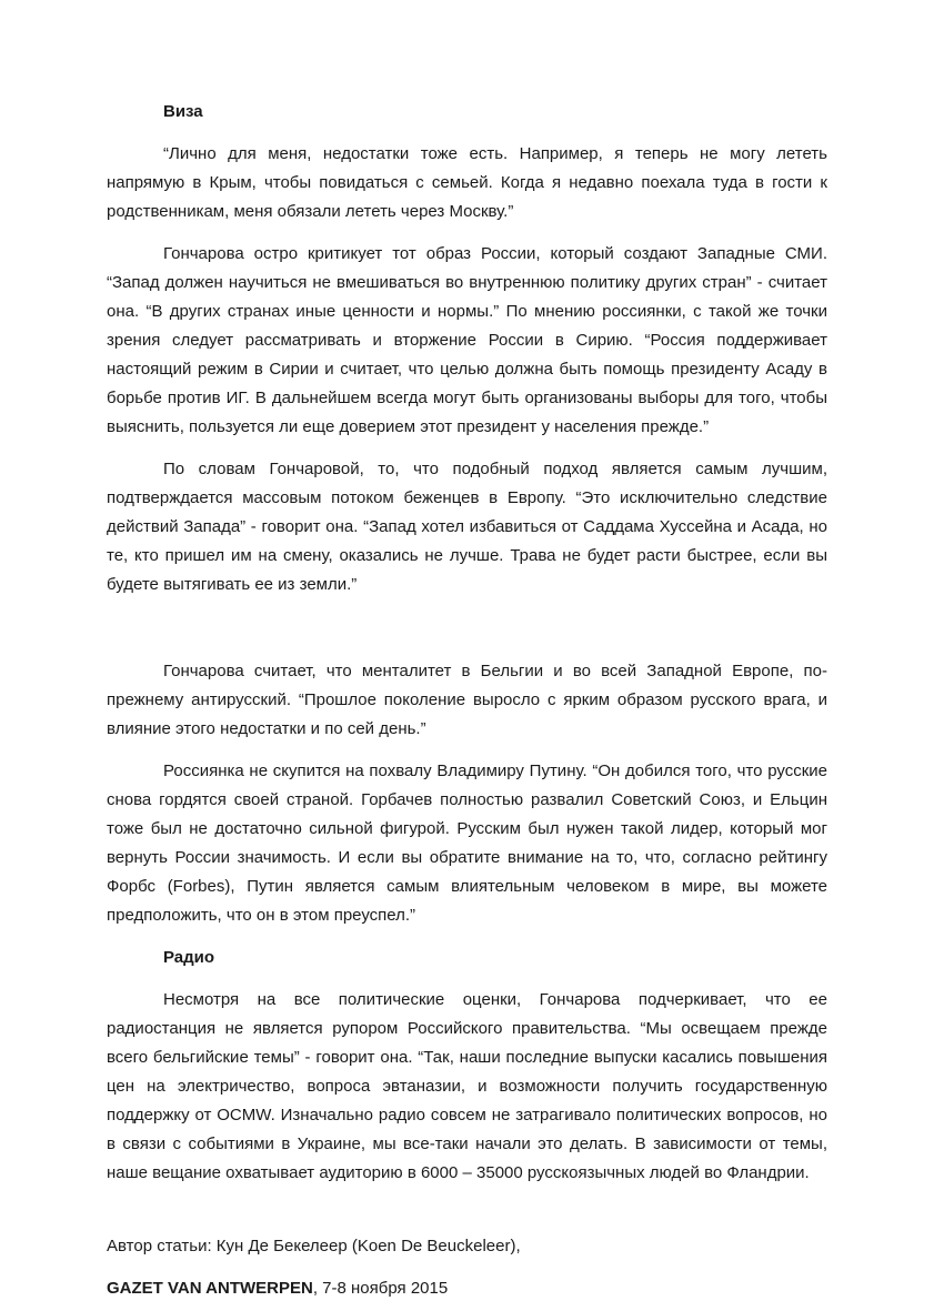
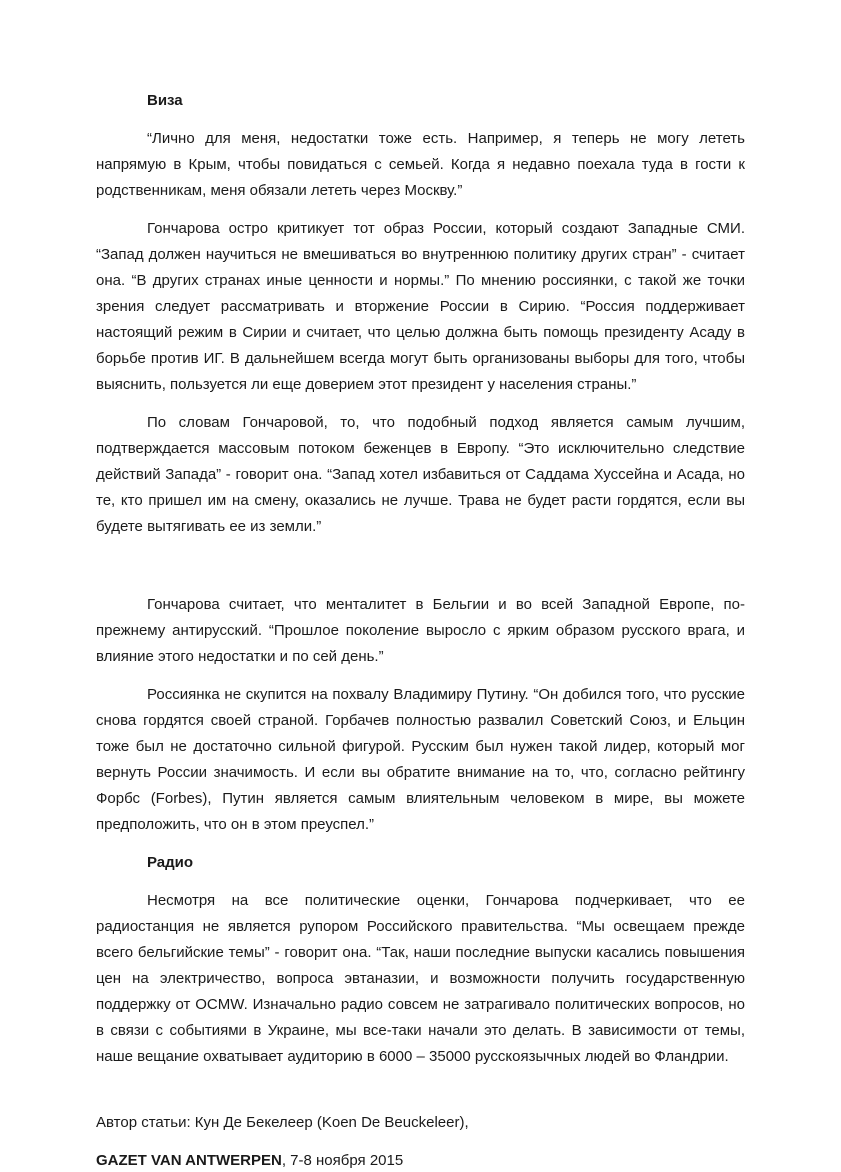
  Виза
  “Лично для меня, недостатки тоже есть. Например, я теперь не могу лететь напрямую в Крым, чтобы повидаться с семьей. Когда я недавно поехала туда в гости к родственникам, меня обязали лететь через Москву.”
- Гончарова остро критикует тот образ России, который создают Западные СМИ. “Запад должен научиться не вмешиваться во внутреннюю политику других стран” - считает она. “В других странах иные ценности и нормы.” По мнению россиянки, с такой же точки зрения следует рассматривать и вторжение России в Сирию. “Россия поддерживает настоящий режим в Сирии и считает, что целью должна быть помощь президенту Асаду в борьбе против ИГ. В дальнейшем всегда могут быть организованы выборы для того, чтобы выяснить, пользуется ли еще доверием этот президент у населения прежде.”
+ Гончарова остро критикует тот образ России, который создают Западные СМИ. “Запад должен научиться не вмешиваться во внутреннюю политику других стран” - считает она. “В других странах иные ценности и нормы.” По мнению россиянки, с такой же точки зрения следует рассматривать и вторжение России в Сирию. “Россия поддерживает настоящий режим в Сирии и считает, что целью должна быть помощь президенту Асаду в борьбе против ИГ. В дальнейшем всегда могут быть организованы выборы для того, чтобы выяснить, пользуется ли еще доверием этот президент у населения страны.”
- По словам Гончаровой, то, что подобный подход является самым лучшим, подтверждается массовым потоком беженцев в Европу. “Это исключительно следствие действий Запада” - говорит она. “Запад хотел избавиться от Саддама Хуссейна и Асада, но те, кто пришел им на смену, оказались не лучше. Трава не будет расти быстрее, если вы будете вытягивать ее из земли.”
+ По словам Гончаровой, то, что подобный подход является самым лучшим, подтверждается массовым потоком беженцев в Европу. “Это исключительно следствие действий Запада” - говорит она. “Запад хотел избавиться от Саддама Хуссейна и Асада, но те, кто пришел им на смену, оказались не лучше. Трава не будет расти гордятся, если вы будете вытягивать ее из земли.”
  Гончарова считает, что менталитет в Бельгии и во всей Западной Европе, по-прежнему антирусский. “Прошлое поколение выросло с ярким образом русского врага, и влияние этого недостатки и по сей день.”
  Россиянка не скупится на похвалу Владимиру Путину. “Он добился того, что русские снова гордятся своей страной. Горбачев полностью развалил Советский Союз, и Ельцин тоже был не достаточно сильной фигурой. Русским был нужен такой лидер, который мог вернуть России значимость. И если вы обратите внимание на то, что, согласно рейтингу Форбс (Forbes), Путин является самым влиятельным человеком в мире, вы можете предположить, что он в этом преуспел.”
  Радио
  Несмотря на все политические оценки, Гончарова подчеркивает, что ее радиостанция не является рупором Российского правительства. “Мы освещаем прежде всего бельгийские темы” - говорит она. “Так, наши последние выпуски касались повышения цен на электричество, вопроса эвтаназии, и возможности получить государственную поддержку от OCMW. Изначально радио совсем не затрагивало политических вопросов, но в связи с событиями в Украине, мы все-таки начали это делать. В зависимости от темы, наше вещание охватывает аудиторию в 6000 – 35000 русскоязычных людей во Фландрии.
  Автор статьи: Кун Де Бекелеер (Koen De Beuckeleer),
  GAZET VAN ANTWERPEN, 7-8 ноября 2015
